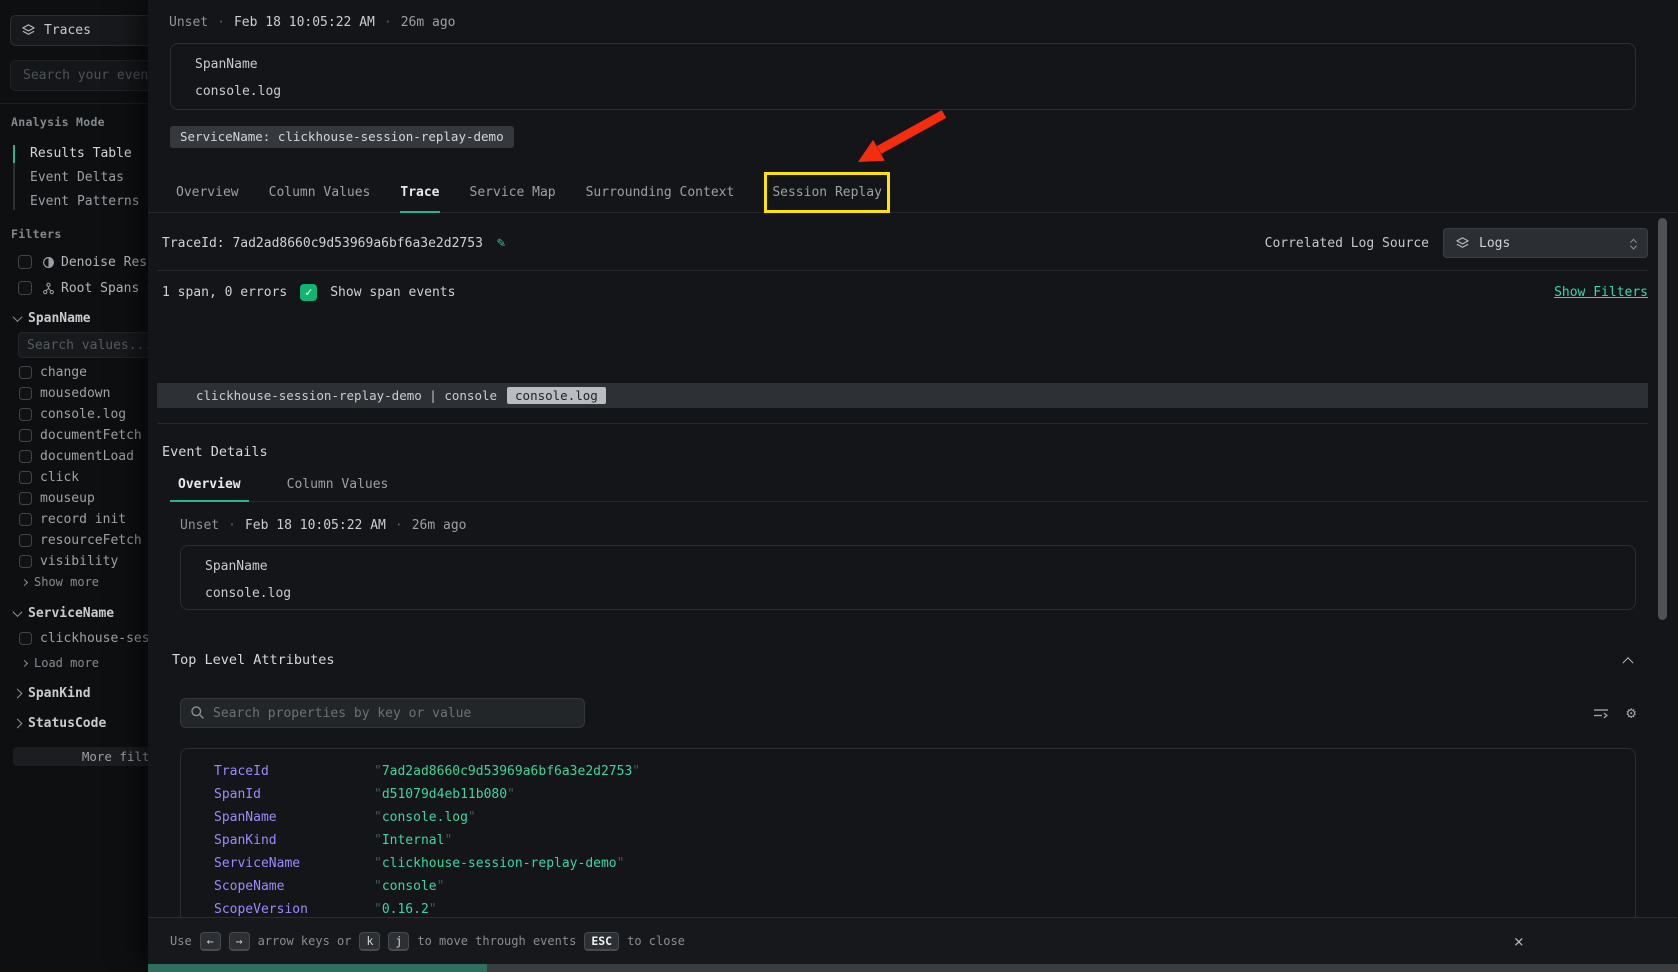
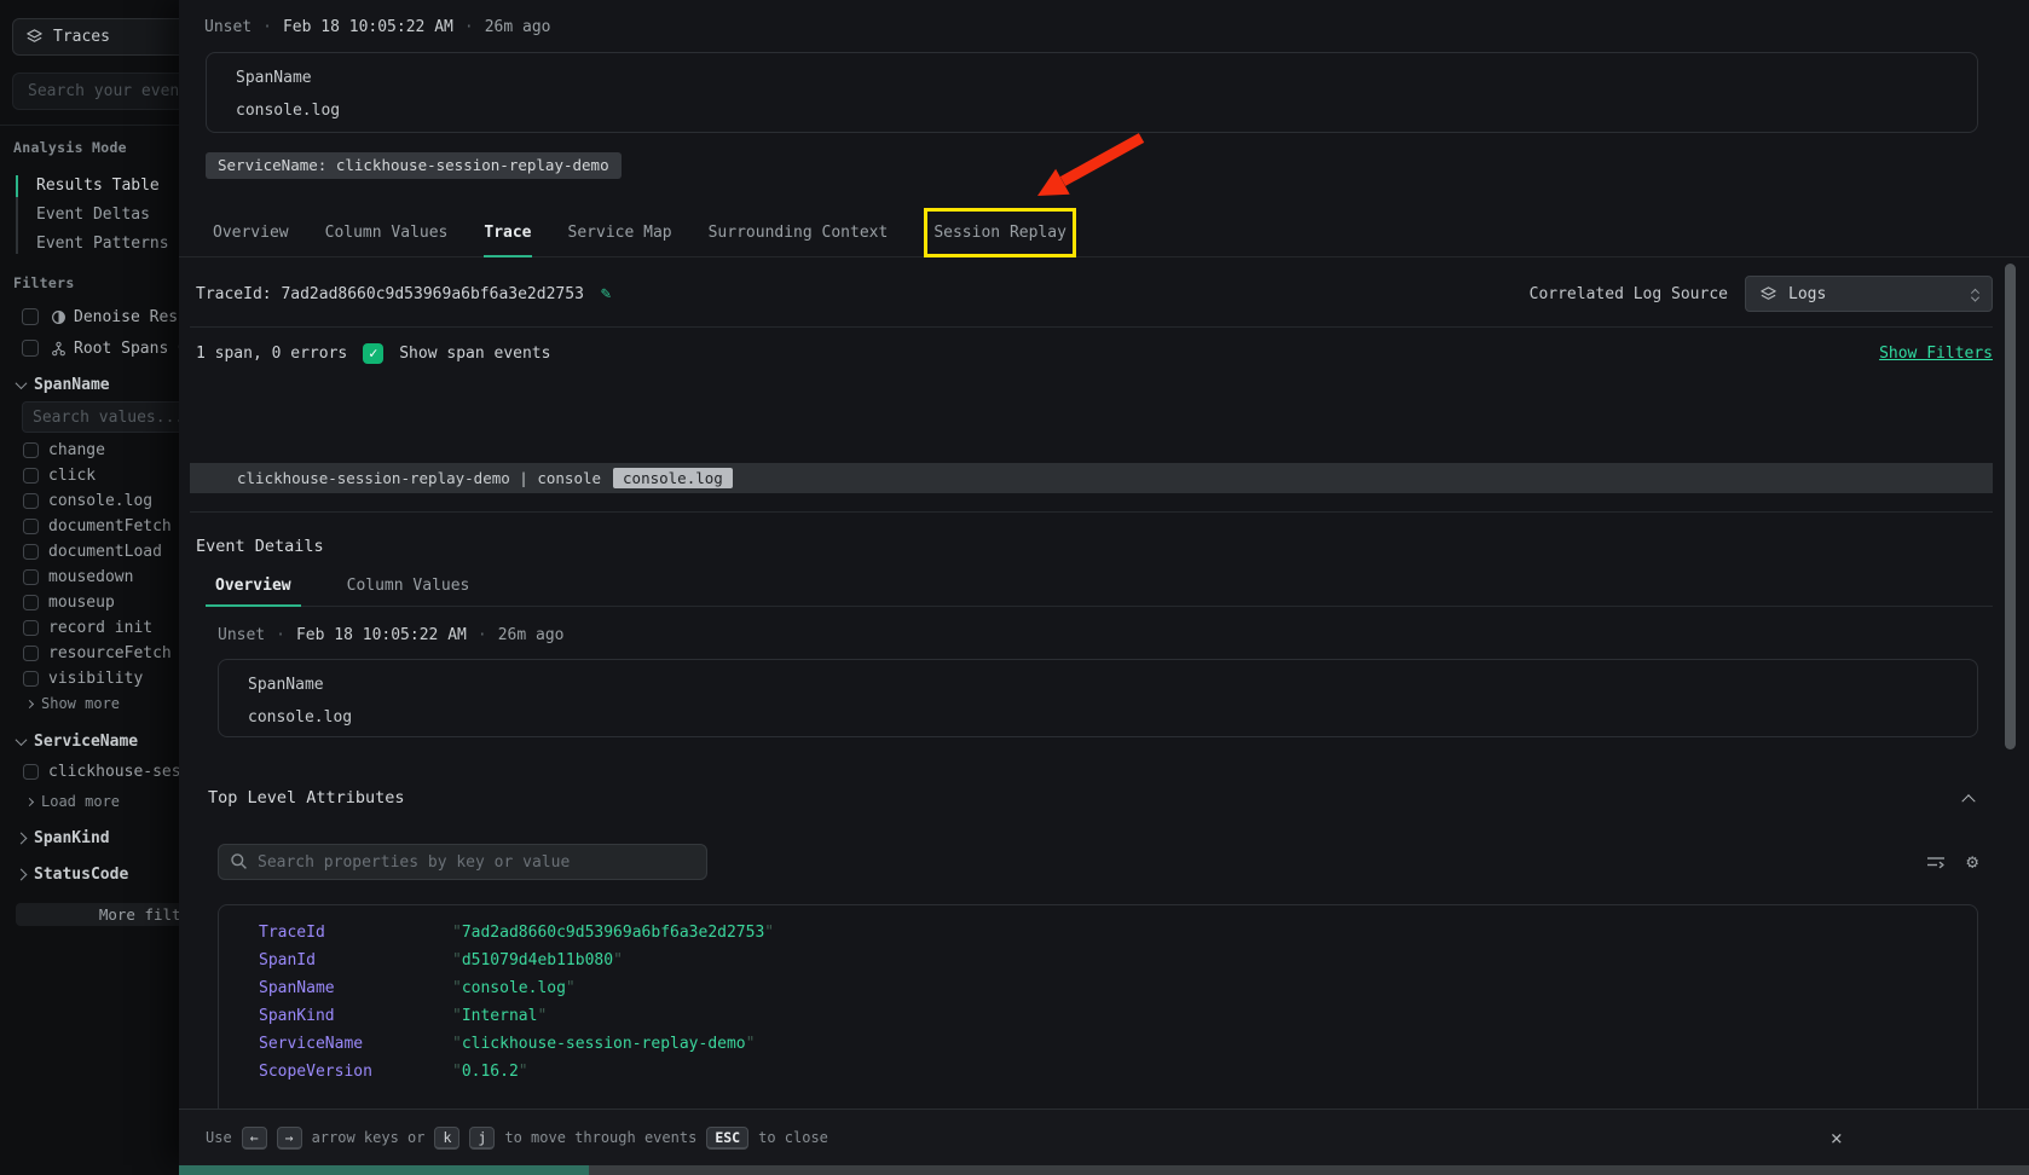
  Traces
  Search your even
  Analysis Mode
  Results Table
  Event Deltas
  Event Patterns
  Filters
  Denoise Res
  SpanName
  Search values..
  change
- mousedown
+ click
  console.log
  documentFetch
  documentLoad
- click
+ mousedown
  mouseup
  record init
  resourceFetch
  visibility
  Show more
  ServiceName
  Load more
  SpanKind
  StatusCode
  More filt
  Unset
  ·
  Feb 18 10:05:22 AM
  ·
  26m ago
  SpanName
  console.log
  ServiceName: clickhouse-session-replay-demo
  Overview
  Column Values
  Trace
  Service Map
  Surrounding Context
  Session Replay
  TraceId: 7ad2ad8660c9d53969a6bf6a3e2d2753
  ✎
  Correlated Log Source
  Logs
  1 span, 0 errors
  Show span events
  Show Filters
  clickhouse-session-replay-demo | console
  console.log
  Event Details
  Overview
  Column Values
  Unset
  ·
  Feb 18 10:05:22 AM
  ·
  26m ago
  SpanName
  console.log
  Top Level Attributes
  Search properties by key or value
  ⚙
  TraceId
  7ad2ad8660c9d53969a6bf6a3e2d2753
  SpanId
  d51079d4eb11b080
  SpanName
  console.log
  SpanKind
  Internal
  ServiceName
  clickhouse-session-replay-demo
- ScopeName
- console
  ScopeVersion
  0.16.2
  Use
  ←
  →
  arrow keys or
  k
  j
  to move through events
  ESC
  to close
  ✕
